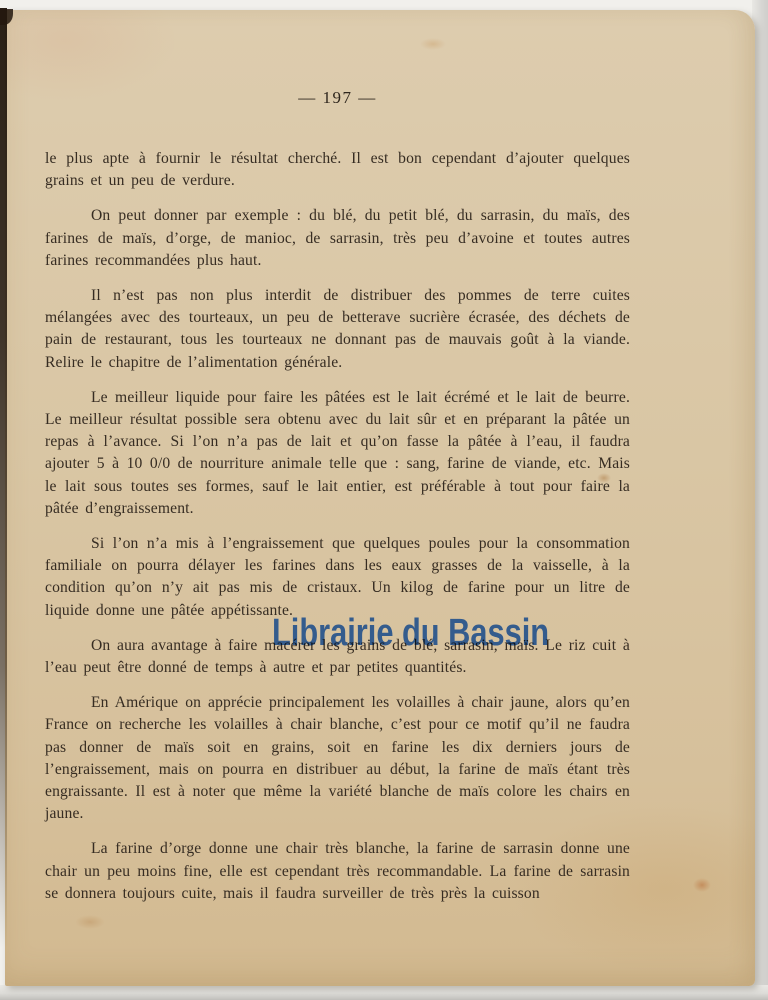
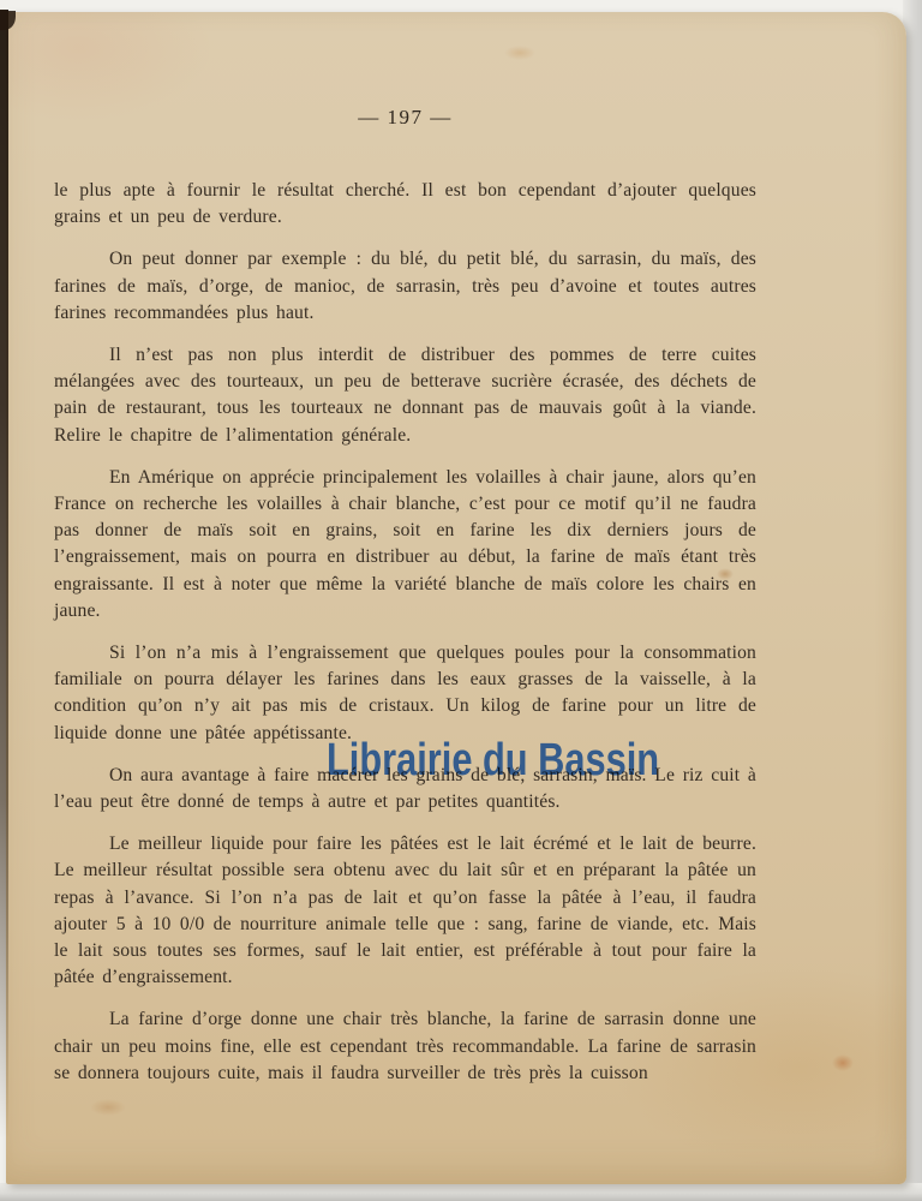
  — 197 —
  le plus apte à fournir le résultat cherché. Il est bon cependant d’ajouter quelques grains et un peu de verdure.
  On peut donner par exemple : du blé, du petit blé, du sarrasin, du maïs, des farines de maïs, d’orge, de manioc, de sarrasin, très peu d’avoine et toutes autres farines recommandées plus haut.
  Il n’est pas non plus interdit de distribuer des pommes de terre cuites mélangées avec des tourteaux, un peu de betterave sucrière écrasée, des déchets de pain de restaurant, tous les tourteaux ne donnant pas de mauvais goût à la viande. Relire le chapitre de l’alimentation générale.
- Le meilleur liquide pour faire les pâtées est le lait écrémé et le lait de beurre. Le meilleur résultat possible sera obtenu avec du lait sûr et en préparant la pâtée un repas à l’avance. Si l’on n’a pas de lait et qu’on fasse la pâtée à l’eau, il faudra ajouter 5 à 10 0/0 de nourriture animale telle que : sang, farine de viande, etc. Mais le lait sous toutes ses formes, sauf le lait entier, est préférable à tout pour faire la pâtée d’engraissement.
+ En Amérique on apprécie principalement les volailles à chair jaune, alors qu’en France on recherche les volailles à chair blanche, c’est pour ce motif qu’il ne faudra pas donner de maïs soit en grains, soit en farine les dix derniers jours de l’engraissement, mais on pourra en distribuer au début, la farine de maïs étant très engraissante. Il est à noter que même la variété blanche de maïs colore les chairs en jaune.
  Si l’on n’a mis à l’engraissement que quelques poules pour la consommation familiale on pourra délayer les farines dans les eaux grasses de la vaisselle, à la condition qu’on n’y ait pas mis de cristaux. Un kilog de farine pour un litre de liquide donne une pâtée appétissante.
  On aura avantage à faire macérer les grains de blé, sarrasin, maïs. Le riz cuit à l’eau peut être donné de temps à autre et par petites quantités.
- En Amérique on apprécie principalement les volailles à chair jaune, alors qu’en France on recherche les volailles à chair blanche, c’est pour ce motif qu’il ne faudra pas donner de maïs soit en grains, soit en farine les dix derniers jours de l’engraissement, mais on pourra en distribuer au début, la farine de maïs étant très engraissante. Il est à noter que même la variété blanche de maïs colore les chairs en jaune.
+ Le meilleur liquide pour faire les pâtées est le lait écrémé et le lait de beurre. Le meilleur résultat possible sera obtenu avec du lait sûr et en préparant la pâtée un repas à l’avance. Si l’on n’a pas de lait et qu’on fasse la pâtée à l’eau, il faudra ajouter 5 à 10 0/0 de nourriture animale telle que : sang, farine de viande, etc. Mais le lait sous toutes ses formes, sauf le lait entier, est préférable à tout pour faire la pâtée d’engraissement.
  La farine d’orge donne une chair très blanche, la farine de sarrasin donne une chair un peu moins fine, elle est cependant très recommandable. La farine de sarrasin se donnera toujours cuite, mais il faudra surveiller de très près la cuisson
  Librairie du Bassin
